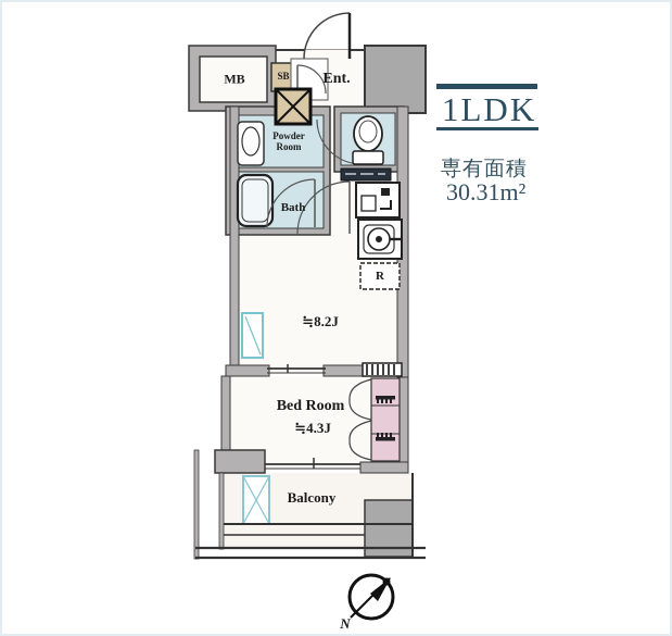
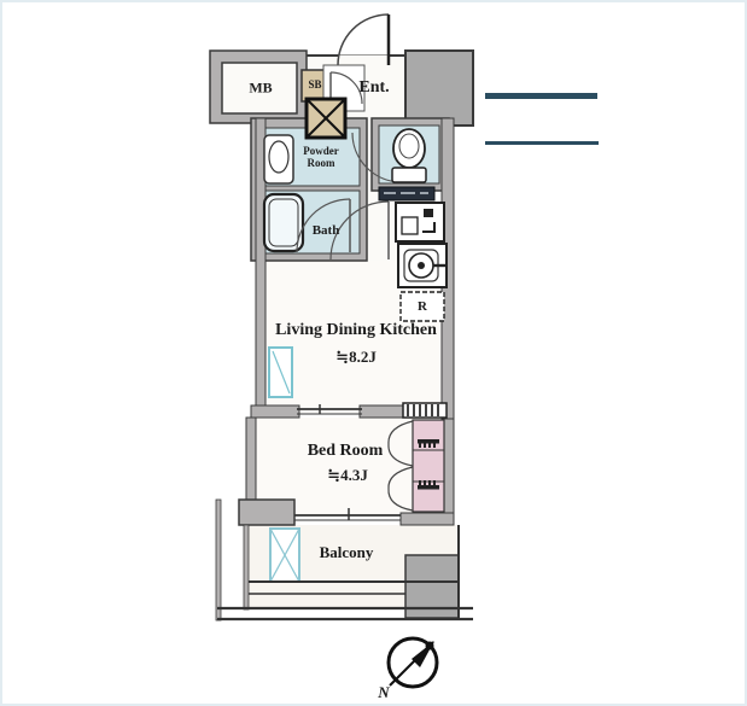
  MB
  SB
  Ent.
  Powder
  Room
  Bath
+ Living Dining Kitchen
  ≒8.2J
  R
  Bed Room
  ≒4.3J
  Balcony
  N
- 1LDK
- 専有面積
- 30.31m²
